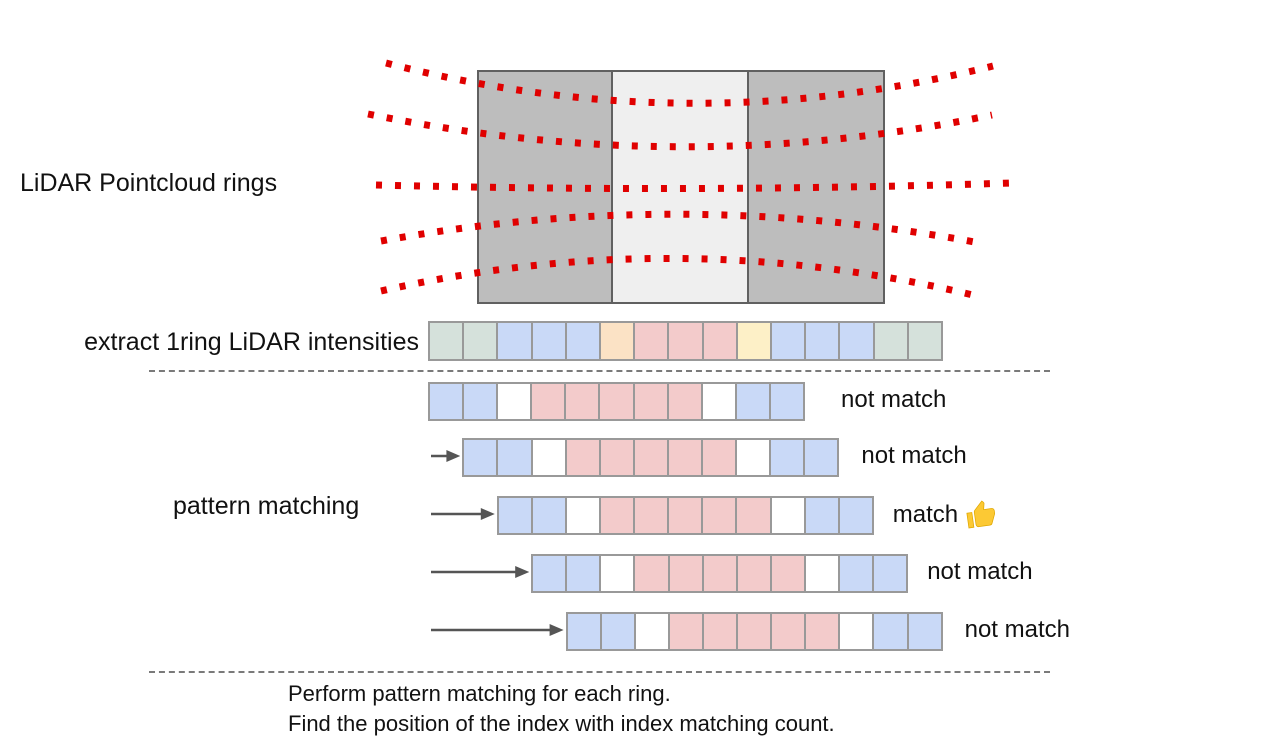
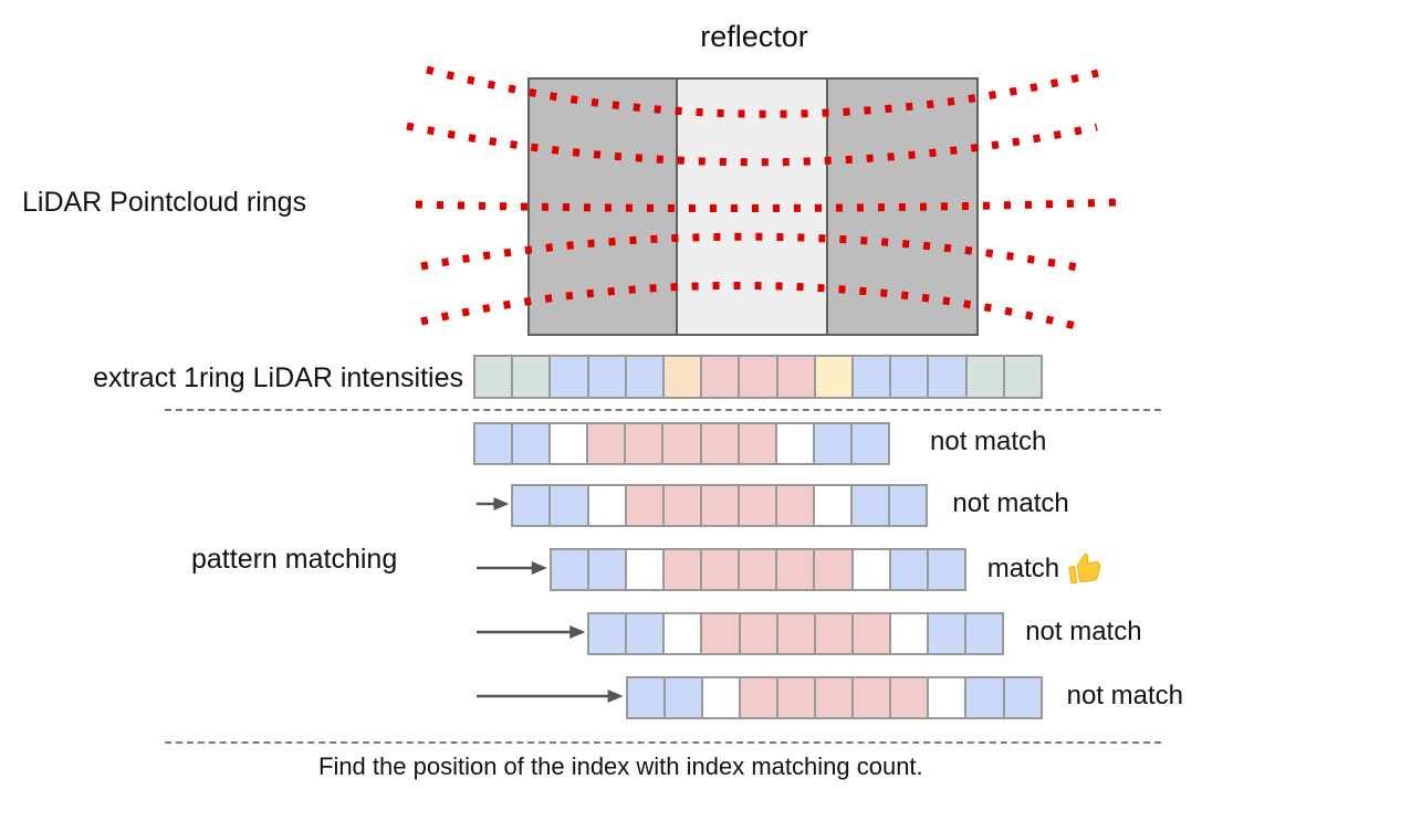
+ reflector
  LiDAR Pointcloud rings
  extract 1ring LiDAR intensities
  pattern matching
  not match
  not match
  match
  not match
  not match
- Perform pattern matching for each ring.
  Find the position of the index with index matching count.
